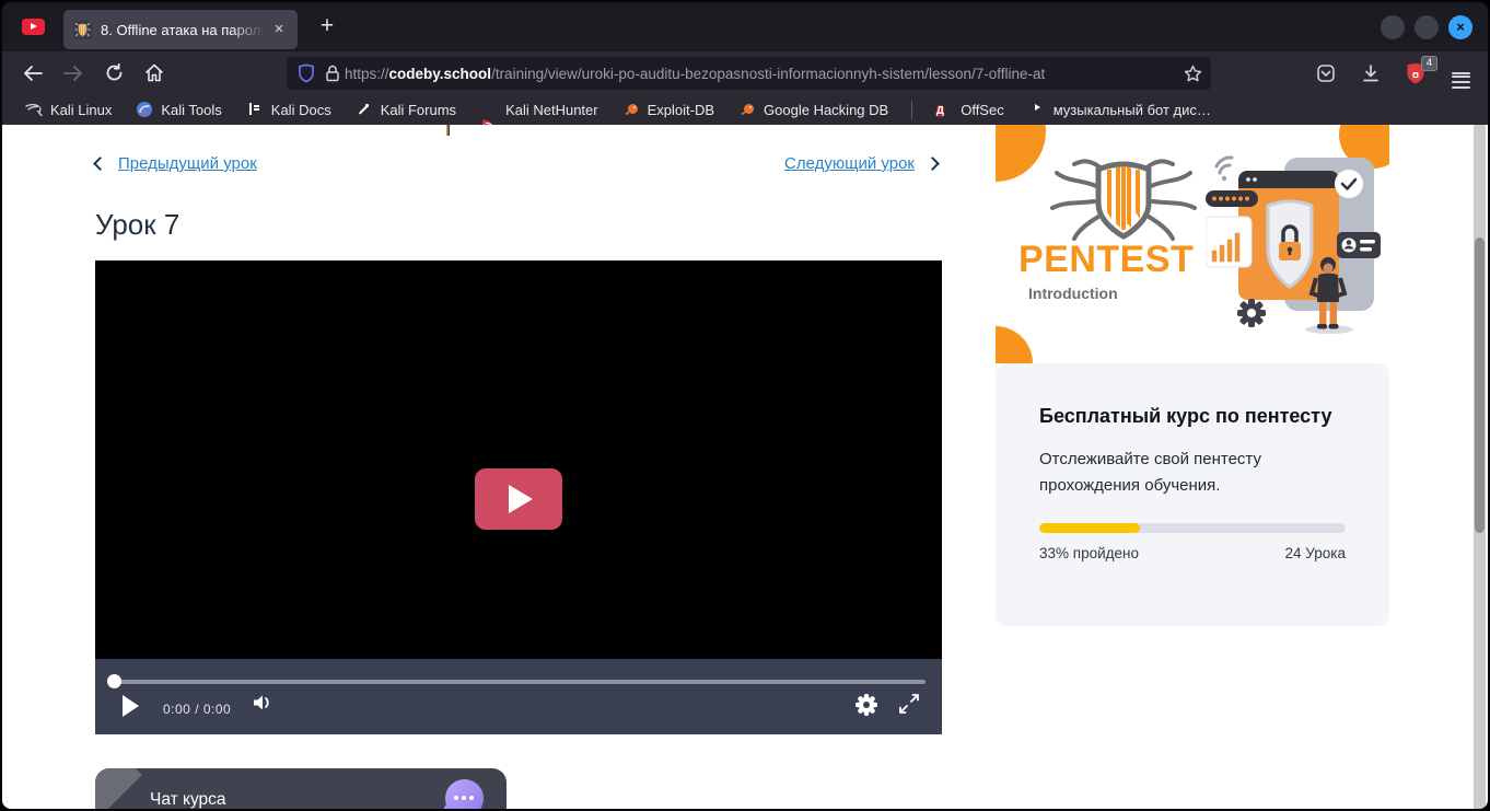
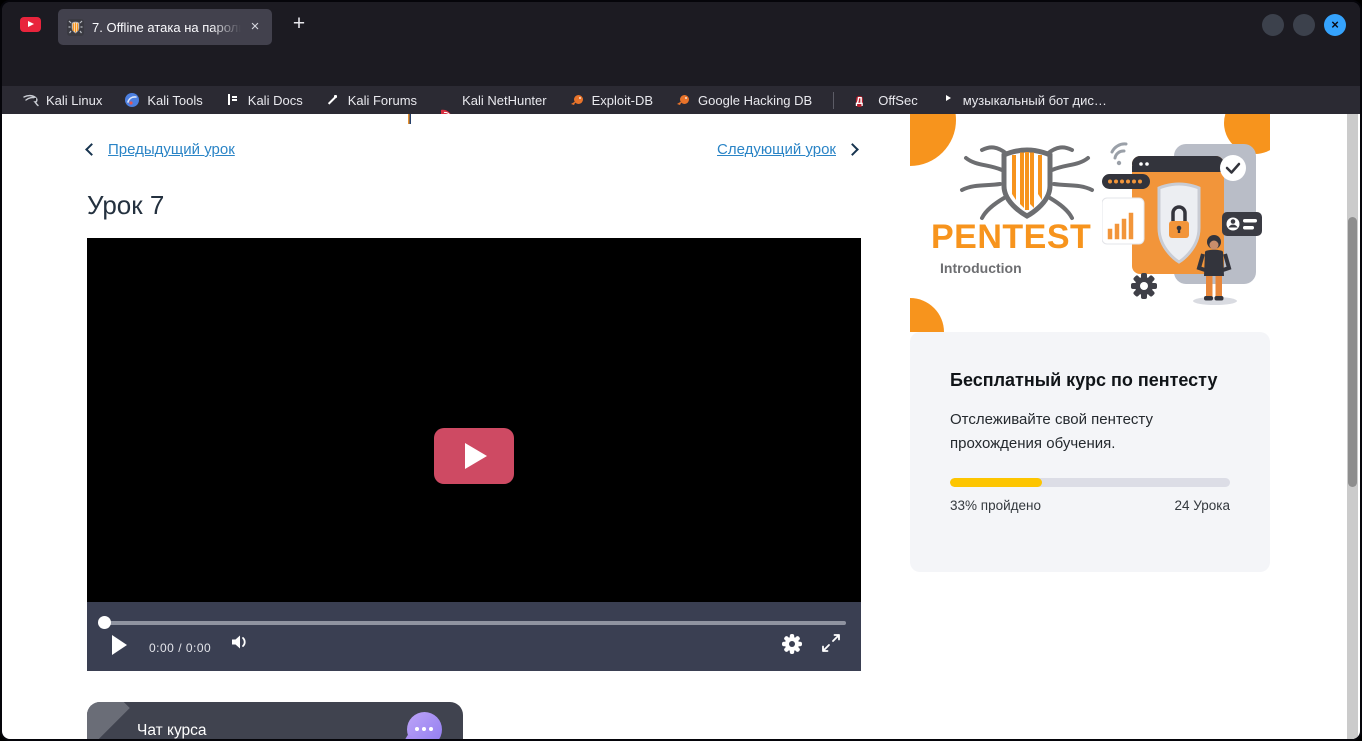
- 8. Offline атака на пароли
+ 7. Offline атака на пароли
  ×
  +
  ×
- https://codeby.school/training/view/uroki-po-auditu-bezopasnosti-informacionnyh-sistem/lesson/7-offline-at
- 4
  Kali Linux
  Kali Tools
  Kali Docs
  Kali Forums
  Kali NetHunter
  Exploit-DB
  Google Hacking DB
  Д
  OffSec
  музыкальный бот дис…
  Предыдущий урок
  Следующий урок
  Урок 7
  0:00 / 0:00
  Чат курса
  PENTEST
  Introduction
  Бесплатный курс по пентесту
  Отслеживайте свой пентесту прохождения обучения.
  33% пройдено
  24 Урока
